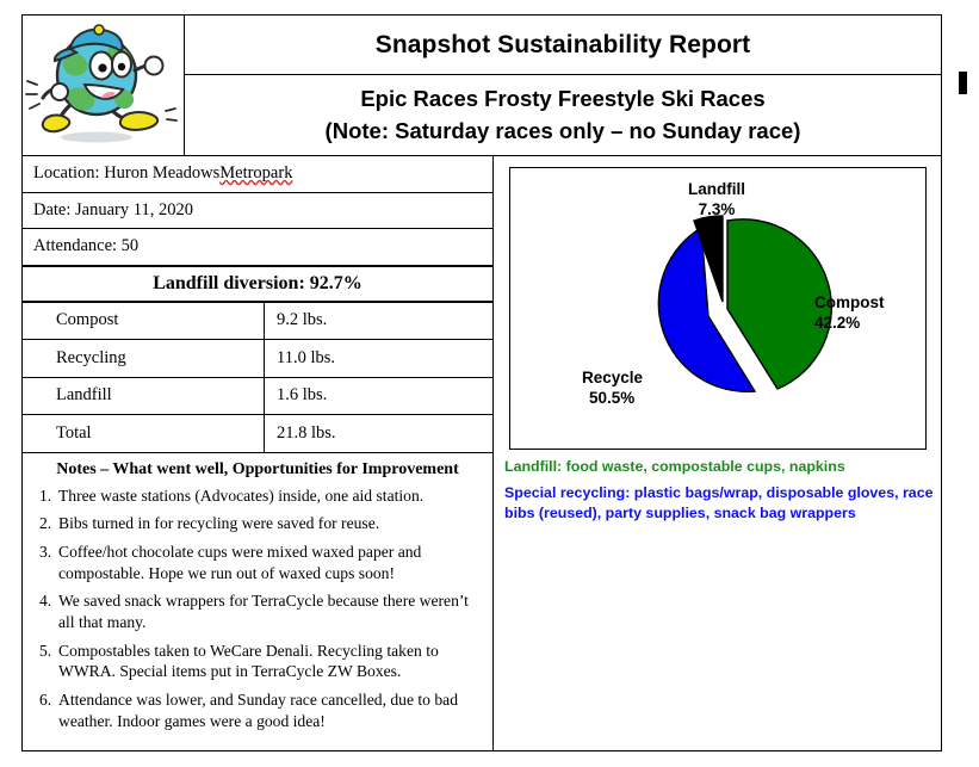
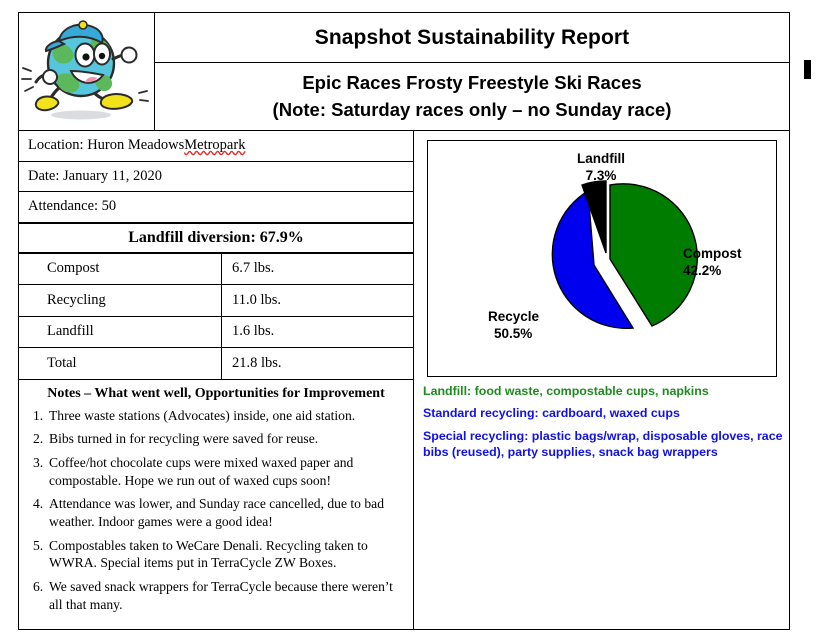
  Snapshot Sustainability Report
  Epic Races Frosty Freestyle Ski Races
  (Note: Saturday races only – no Sunday race)
  Location: Huron Meadows
  Metropark
  Date: January 11, 2020
  Attendance: 50
- Landfill diversion: 92.7%
+ Landfill diversion: 67.9%
  Compost
- 9.2 lbs.
+ 6.7 lbs.
  Recycling
  11.0 lbs.
  Landfill
  1.6 lbs.
  Total
  21.8 lbs.
  Notes – What went well, Opportunities for Improvement
  1.
  Three waste stations (Advocates) inside, one aid station.
  2.
  Bibs turned in for recycling were saved for reuse.
  3.
  Coffee/hot chocolate cups were mixed waxed paper and compostable. Hope we run out of waxed cups soon!
  4.
- We saved snack wrappers for TerraCycle because there weren’t all that many.
+ Attendance was lower, and Sunday race cancelled, due to bad weather. Indoor games were a good idea!
  5.
  Compostables taken to WeCare Denali. Recycling taken to WWRA. Special items put in TerraCycle ZW Boxes.
  6.
- Attendance was lower, and Sunday race cancelled, due to bad weather. Indoor games were a good idea!
+ We saved snack wrappers for TerraCycle because there weren’t all that many.
  Landfill
  7.3%
  Compost
  42.2%
  Recycle
  50.5%
  Landfill: food waste, compostable cups, napkins
+ Standard recycling: cardboard, waxed cups
  Special recycling: plastic bags/wrap, disposable gloves, race bibs (reused), party supplies, snack bag wrappers
